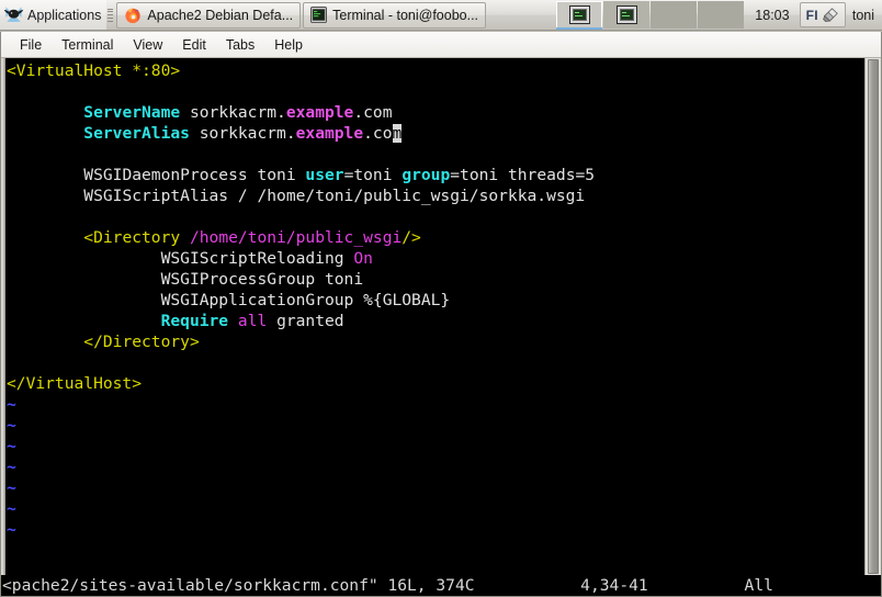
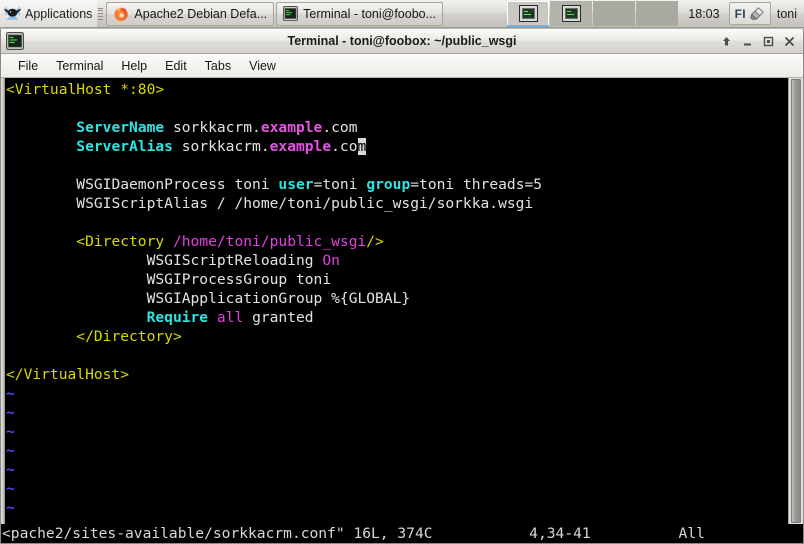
  Applications
  Apache2 Debian Defa...
  Terminal - toni@foobo...
  18:03
  FI
  toni
+ Terminal - toni@foobox: ~/public_wsgi
  File
  Terminal
- View
+ Help
  Edit
  Tabs
- Help
+ View
  <VirtualHost *:80> ServerName sorkkacrm.example.com ServerAlias sorkkacrm.example.com WSGIDaemonProcess toni user=toni group=toni threads=5 WSGIScriptAlias / /home/toni/public_wsgi/sorkka.wsgi <Directory /home/toni/public_wsgi/> WSGIScriptReloading On WSGIProcessGroup toni WSGIApplicationGroup %{GLOBAL} Require all granted </Directory> </VirtualHost> ~ ~ ~ ~ ~ ~ ~
  <pache2/sites-available/sorkkacrm.conf" 16L, 374C 4,34-41 All
